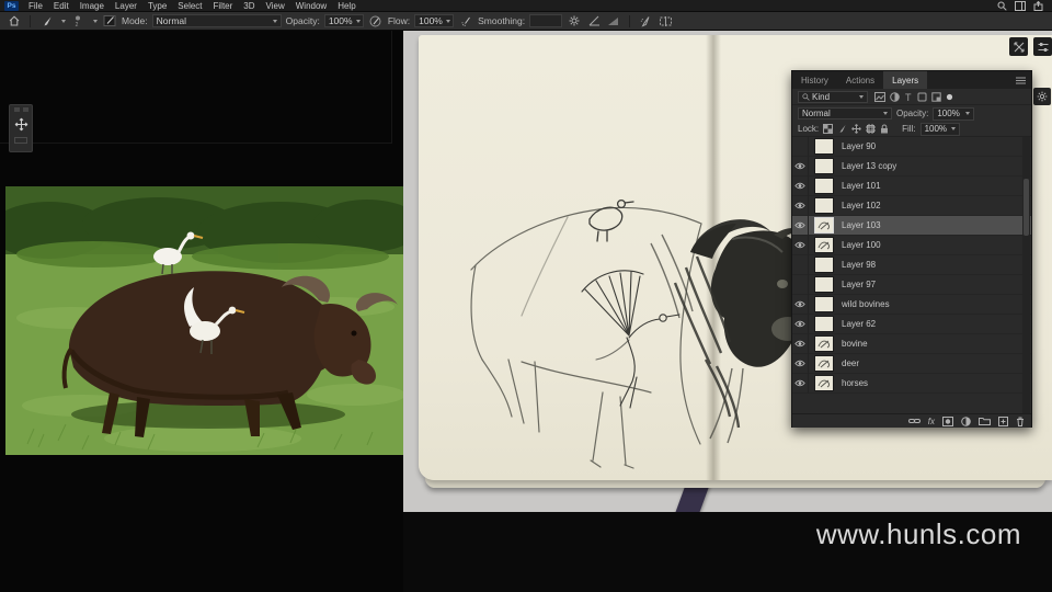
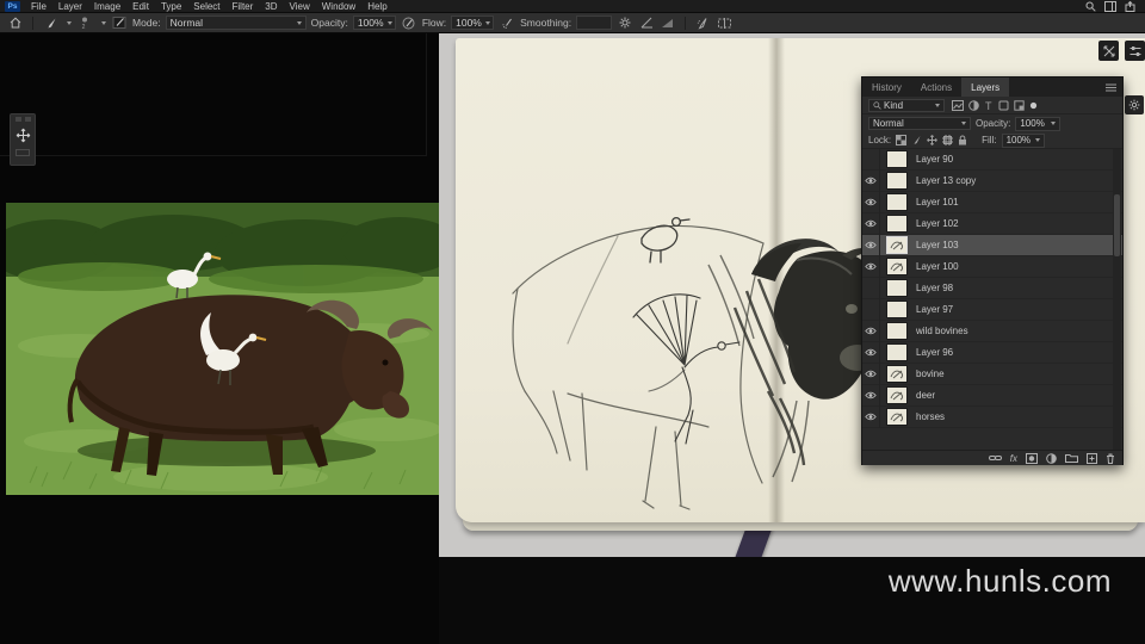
  File
- Edit
+ Layer
  Image
- Layer
+ Edit
  Type
  Select
  Filter
  3D
  View
  Window
  Help
  Mode:
  Normal
  Opacity:
  100%
  Flow:
  100%
  Smoothing:
  www.hunls.com
  History
  Actions
  Layers
  Kind
  T
  Normal
  Opacity:
  100%
  Lock:
  Fill:
  100%
  Layer 90
  Layer 13 copy
  Layer 101
  Layer 102
  Layer 103
  Layer 100
  Layer 98
  Layer 97
  wild bovines
- Layer 62
+ Layer 96
  bovine
  deer
  horses
  fx
